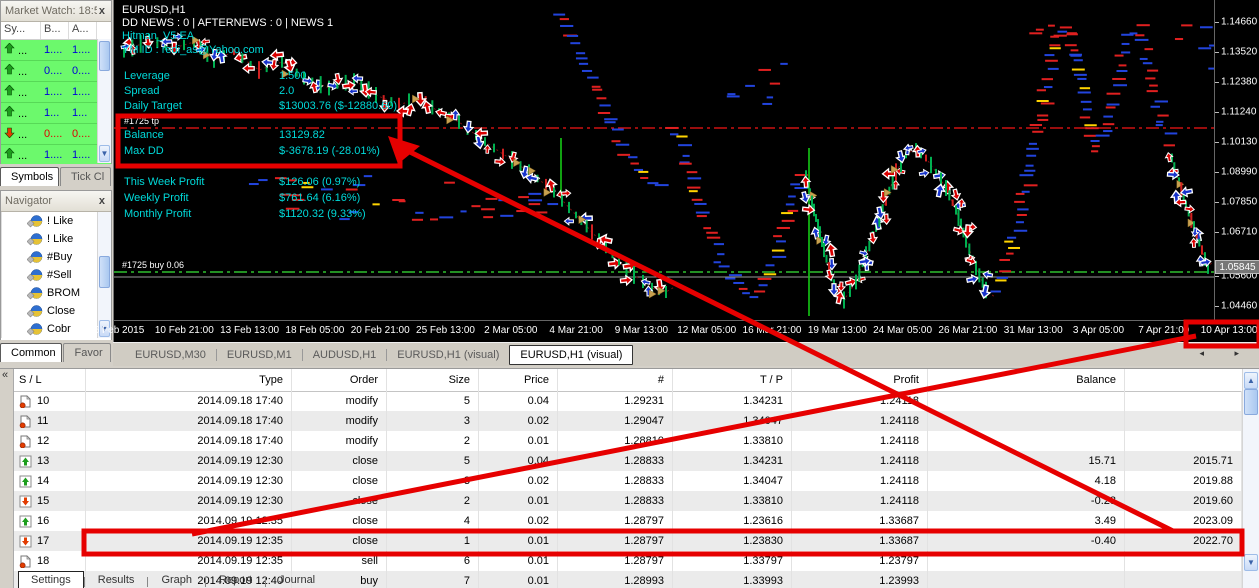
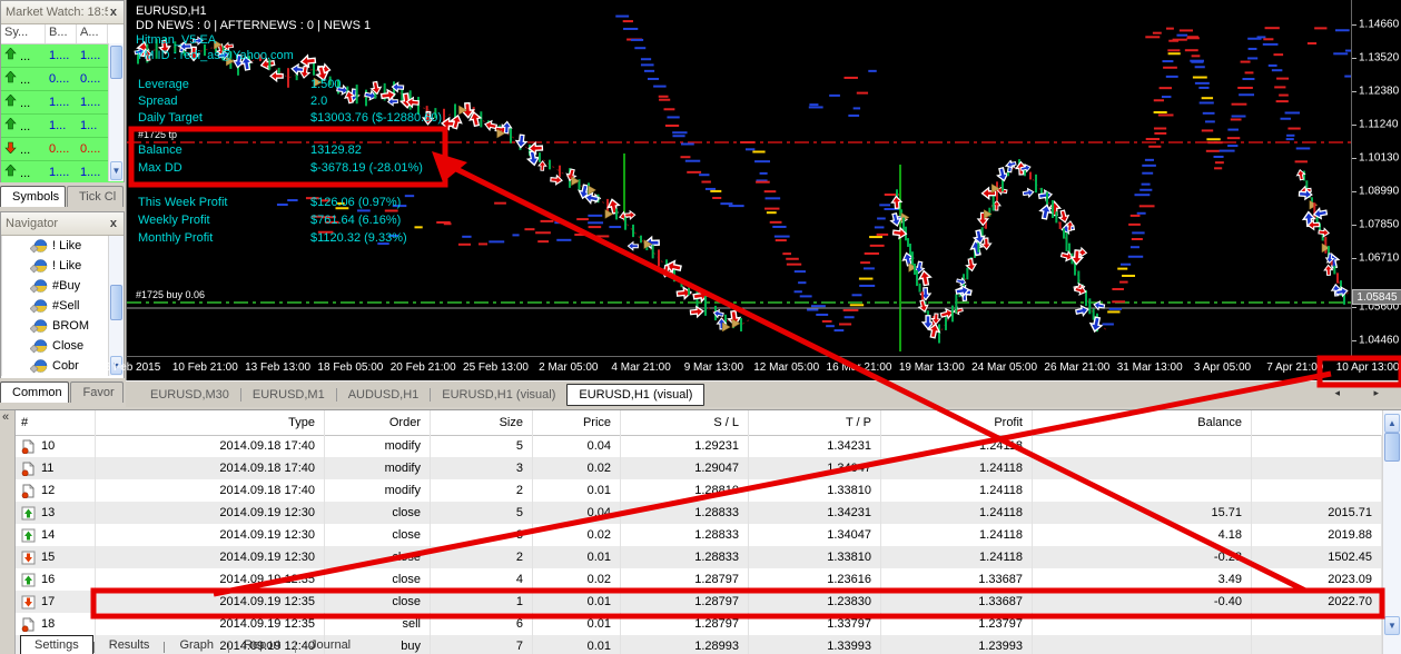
  Market Watch: 18:
  x
  Sy...
  B...
  A...
  ...
  1....
  1....
  ...
  0....
  0....
  ...
  1....
  1....
  ...
  1...
  1...
  ...
  0....
  0....
  ...
  1....
  1....
  ▼
  Symbols
  Tick Cl
  Navigator
  x
  ! Like
  ! Like
  #Buy
  #Sell
  BROM
  Close
  Cobr
  ▼
  Common
  Favor
  EURUSD,H1
  DD NEWS : 0 | AFTERNEWS : 0 | NEWS 1
  Hitman_V5 EA
  YM ID : redi_as@Yahoo.com
  Leverage
  1:500
  Spread
  2.0
  Daily Target
  $13003.76 ($-12880.60)
  #1725 tp
  Balance
  13129.82
  Max DD
  $-3678.19 (-28.01%)
  This Week Profit
  $126.06 (0.97%)
  Weekly Profit
  $761.64 (6.16%)
  Monthly Profit
  $1120.32 (9.33%)
  #1725 buy 0.06
  1.14660
  1.13520
  1.12380
  1.11240
  1.10130
  1.08990
  1.07850
  1.06710
  1.05600
  1.04460
  1.05845
  6 Feb 2015
  10 Feb 21:00
  13 Feb 13:00
  18 Feb 05:00
  20 Feb 21:00
  25 Feb 13:00
  2 Mar 05:00
  4 Mar 21:00
  9 Mar 13:00
  12 Mar 05:00
  16 M 21:00
  19 Mar 13:00
  24 Mar 05:00
  26 Mar 21:00
  31 Mar 13:00
  3 Apr 05:00
  7 Apr 21:0
  10 Apr 13:00
  EURUSD,M30
  EURUSD,M1
  AUDUSD,H1
  EURUSD,H1 (visual)
  EURUSD,H1 (visual)
  ◂ ▸
  «
- S / L
+ #
  Type
  Order
  Size
  Price
- #
+ S / L
  T / P
  Profit
  Balance
  10
  2014.09.18 17:40
  modify
  5
  0.04
  1.29231
  1.34231
  1.241
  11
  2014.09.18 17:40
  modify
  3
  0.02
  1.29047
  1.24118
  12
  2014.09.18 17:40
  modify
  2
  0.01
  1.288
  1.33810
  1.24118
  13
  2014.09.19 12:30
  close
  5
  0.04
  1.28833
  1.34231
  1.24118
  15.71
  2015.71
  14
  2014.09.19 12:30
  close
  0.02
  1.28833
  1.34047
  1.24118
  4.18
  2019.88
  15
  2014.09.19 12:30
  2
  0.01
  1.28833
  1.33810
  1.24118
  -0.2
- 2019.60
+ 1502.45
  16
  2014.09.135
  close
  4
  0.02
  1.28797
  1.23616
  1.33687
  3.49
  2023.09
  17
  2014.09.19 12:35
  close
  1
  0.01
  1.28797
  1.23830
  1.33687
  -0.40
  2022.70
  18
  2014.09.19 12:35
  sell
  6
  0.01
  1.28797
  1.33797
  1.23797
  2014.09.19 1:40
  buy
  7
  0.01
  1.28993
  1.33993
  1.23993
  ▲
  ▼
  Settings
  Results
  Graph
  Report
  Journal
